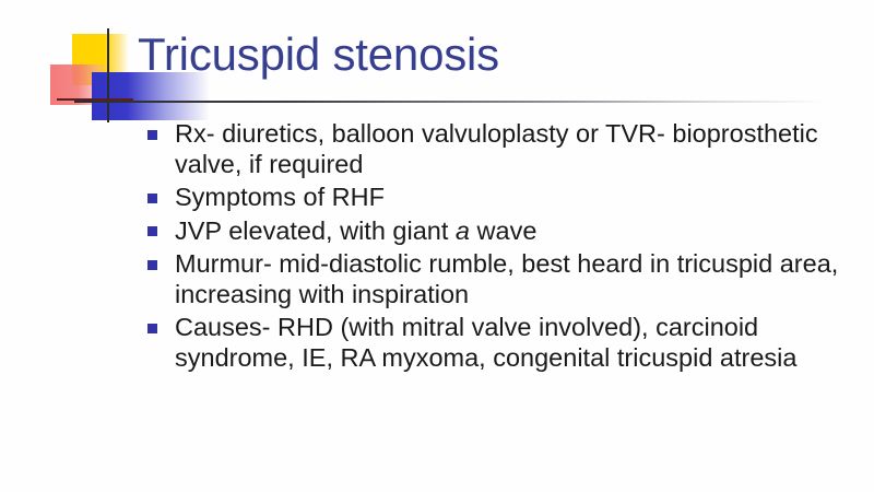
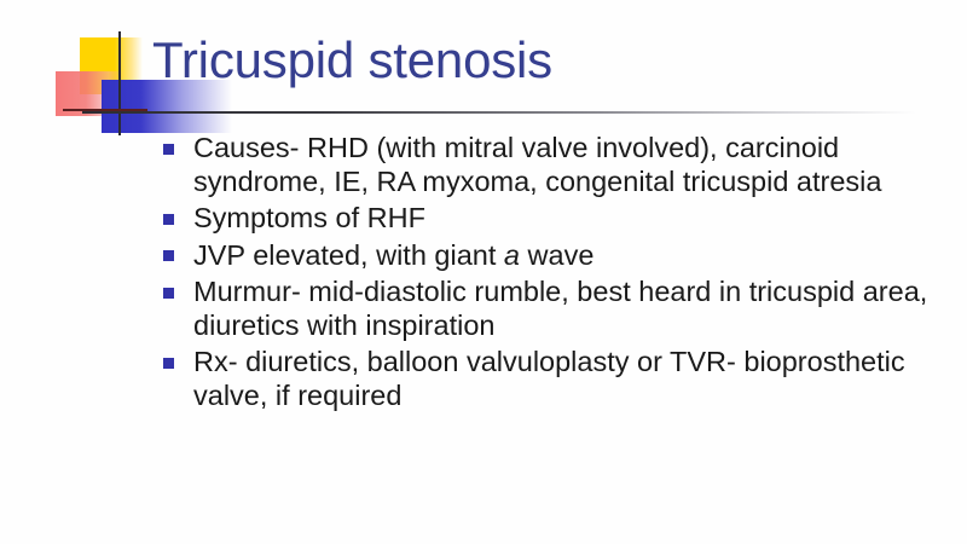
  Tricuspid stenosis
- Rx- diuretics, balloon valvuloplasty or TVR- bioprosthetic valve, if required
+ Causes- RHD (with mitral valve involved), carcinoid syndrome, IE, RA myxoma, congenital tricuspid atresia
  Symptoms of RHF
  JVP elevated, with giant a wave
- Murmur- mid-diastolic rumble, best heard in tricuspid area, increasing with inspiration
+ Murmur- mid-diastolic rumble, best heard in tricuspid area, diuretics with inspiration
- Causes- RHD (with mitral valve involved), carcinoid syndrome, IE, RA myxoma, congenital tricuspid atresia
+ Rx- diuretics, balloon valvuloplasty or TVR- bioprosthetic valve, if required
